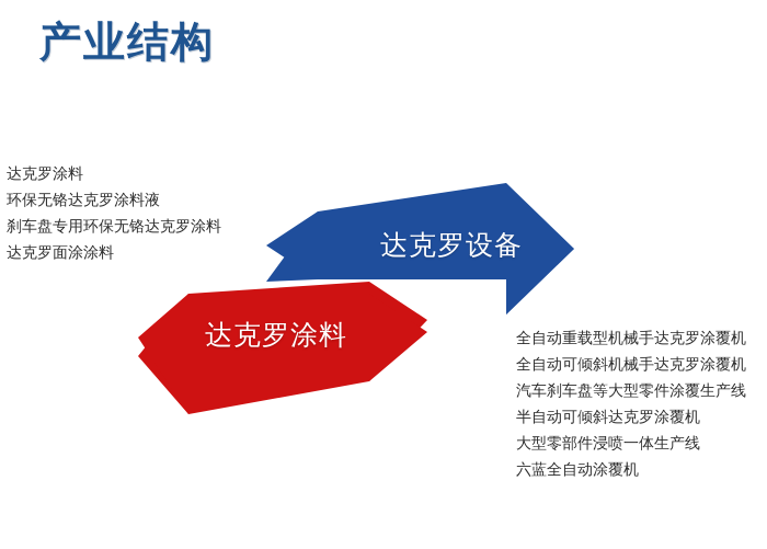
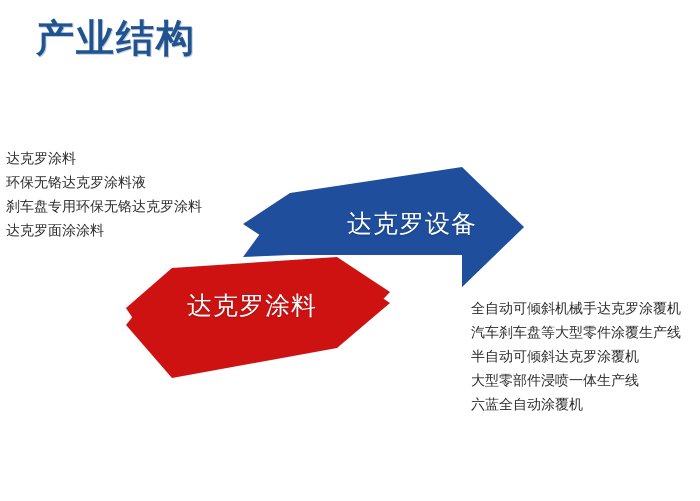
  产业结构
  达克罗涂料
  环保无铬达克罗涂料液
  刹车盘专用环保无铬达克罗涂料
  达克罗面涂涂料
  达克罗设备
  达克罗涂料
- 全自动重载型机械手达克罗涂覆机
  全自动可倾斜机械手达克罗涂覆机
  汽车刹车盘等大型零件涂覆生产线
  半自动可倾斜达克罗涂覆机
  大型零部件浸喷一体生产线
  六蓝全自动涂覆机
